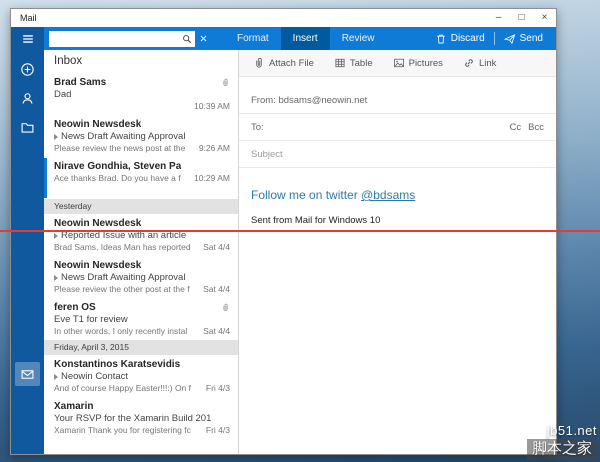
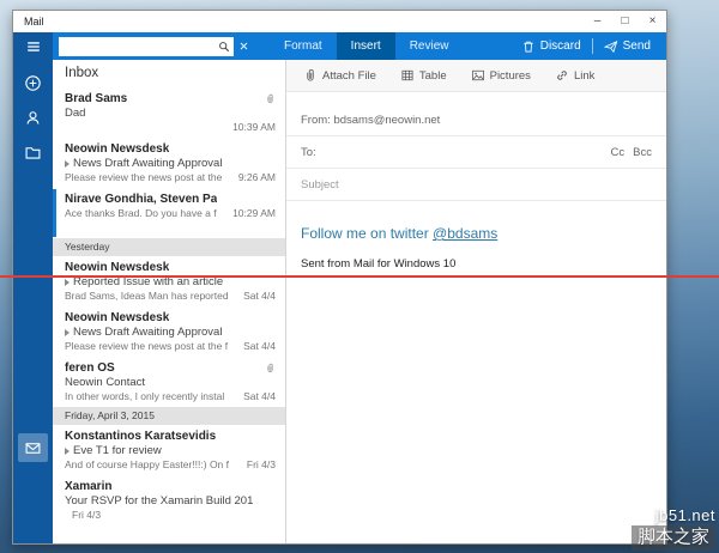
  Mail
  –
  □
  ×
  Format
  Insert
  Review
  Discard
  Send
  Inbox
  Brad Sams
  Dad
  10:39 AM
  Neowin Newsdesk
  News Draft Awaiting Approval
  Please review the news post at the
  9:26 AM
  Nirave Gondhia, Steven Pa
  Ace thanks Brad. Do you have a f
  10:29 AM
  Yesterday
  Neowin Newsdesk
  Reported Issue with an article
  Brad Sams, Ideas Man has reported
  Sat 4/4
  Neowin Newsdesk
  News Draft Awaiting Approval
- Please review the other post at the f
+ Please review the news post at the f
  Sat 4/4
  feren OS
- Eve T1 for review
+ Neowin Contact
  In other words, I only recently instal
  Sat 4/4
  Friday, April 3, 2015
  Konstantinos Karatsevidis
- Neowin Contact
+ Eve T1 for review
  And of course Happy Easter!!!:) On f
  Fri 4/3
  Xamarin
  Your RSVP for the Xamarin Build 201
- Xamarin Thank you for registering fc
  Fri 4/3
  Attach File
  Table
  Pictures
  Link
  From:
  bdsams@neowin.net
  To:
  Cc
  Bcc
  Subject
  Follow me on twitter @bdsams
  Sent from Mail for Windows 10
  jb51.net
  脚本之家
